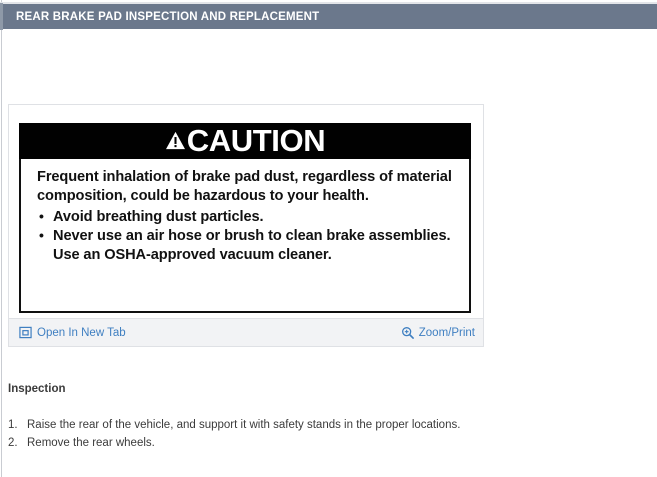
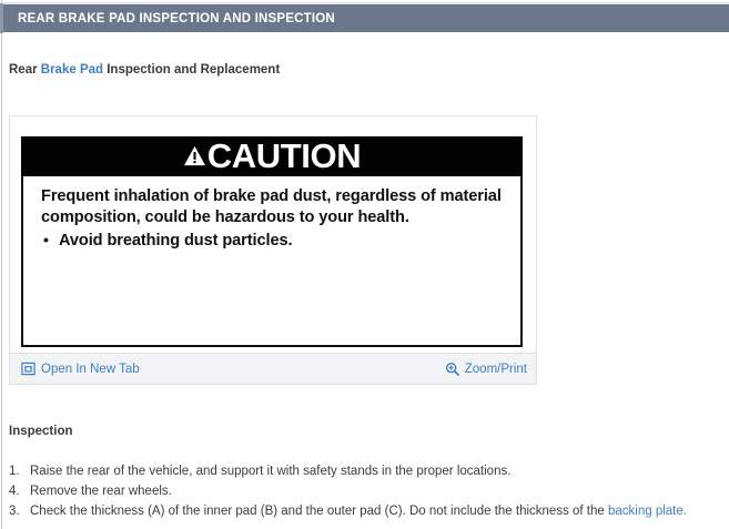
- REAR BRAKE PAD INSPECTION AND REPLACEMENT
+ REAR BRAKE PAD INSPECTION AND INSPECTION
+ Rear Brake Pad Inspection and Replacement
  CAUTION
  Frequent inhalation of brake pad dust, regardless of material composition, could be hazardous to your health.
  Avoid breathing dust particles.
- Never use an air hose or brush to clean brake assemblies. Use an OSHA-approved vacuum cleaner.
  Open In New Tab
  Zoom/Print
  Inspection
  1. Raise the rear of the vehicle, and support it with safety stands in the proper locations.
- 2. Remove the rear wheels.
+ 4. Remove the rear wheels.
+ 3. Check the thickness (A) of the inner pad (B) and the outer pad (C). Do not include the thickness of the backing plate.
